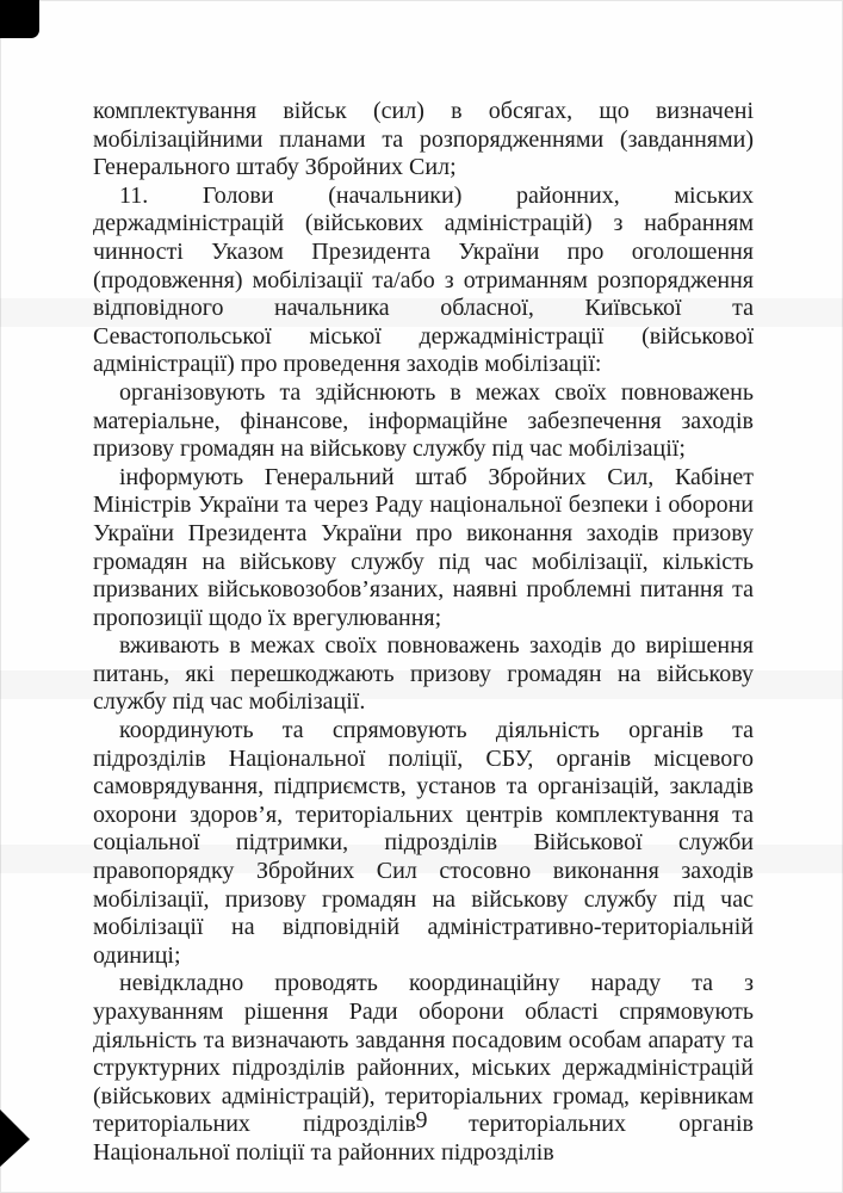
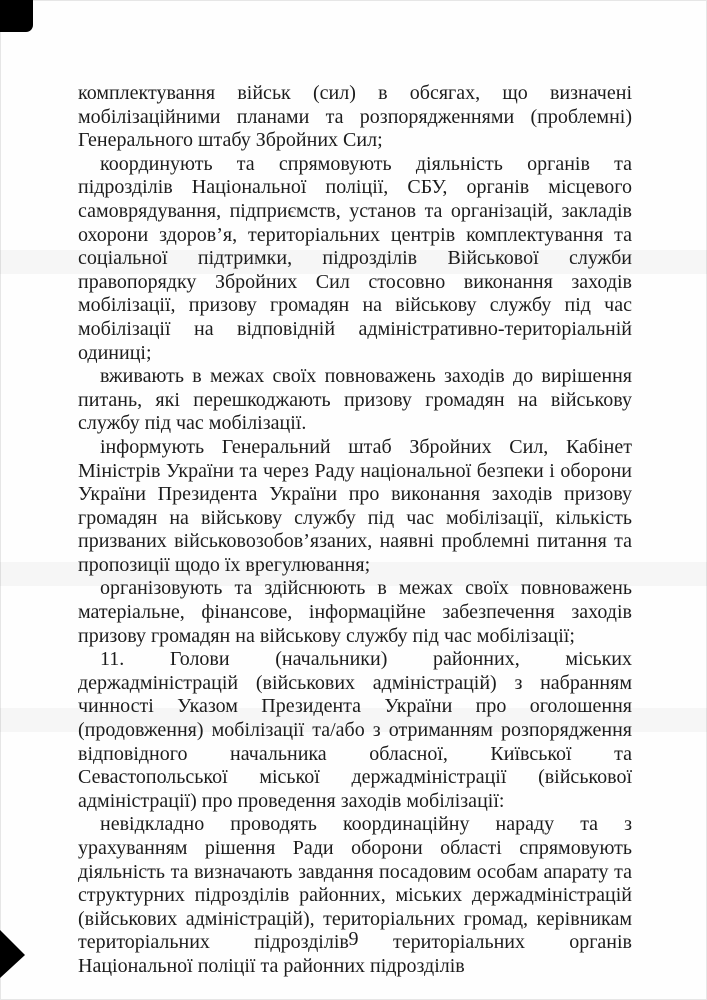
- комплектування військ (сил) в обсягах, що визначені мобілізаційними планами та розпорядженнями (завданнями) Генерального штабу Збройних Сил;
+ комплектування військ (сил) в обсягах, що визначені мобілізаційними планами та розпорядженнями (проблемні) Генерального штабу Збройних Сил;
- 11. Голови (начальники) районних, міських держадміністрацій (військових адміністрацій) з набранням чинності Указом Президента України про оголошення (продовження) мобілізації та/або з отриманням розпорядження відповідного начальника обласної, Київської та Севастопольської міської держадміністрації (військової адміністрації) про проведення заходів мобілізації:
+ координують та спрямовують діяльність органів та підрозділів Національної поліції, СБУ, органів місцевого самоврядування, підприємств, установ та організацій, закладів охорони здоров’я, територіальних центрів комплектування та соціальної підтримки, підрозділів Військової служби правопорядку Збройних Сил стосовно виконання заходів мобілізації, призову громадян на військову службу під час мобілізації на відповідній адміністративно-територіальній одиниці;
- організовують та здійснюють в межах своїх повноважень матеріальне, фінансове, інформаційне забезпечення заходів призову громадян на військову службу під час мобілізації;
+ вживають в межах своїх повноважень заходів до вирішення питань, які перешкоджають призову громадян на військову службу під час мобілізації.
  інформують Генеральний штаб Збройних Сил, Кабінет Міністрів України та через Раду національної безпеки і оборони України Президента України про виконання заходів призову громадян на військову службу під час мобілізації, кількість призваних військовозобов’язаних, наявні проблемні питання та пропозиції щодо їх врегулювання;
- вживають в межах своїх повноважень заходів до вирішення питань, які перешкоджають призову громадян на військову службу під час мобілізації.
+ організовують та здійснюють в межах своїх повноважень матеріальне, фінансове, інформаційне забезпечення заходів призову громадян на військову службу під час мобілізації;
- координують та спрямовують діяльність органів та підрозділів Національної поліції, СБУ, органів місцевого самоврядування, підприємств, установ та організацій, закладів охорони здоров’я, територіальних центрів комплектування та соціальної підтримки, підрозділів Військової служби правопорядку Збройних Сил стосовно виконання заходів мобілізації, призову громадян на військову службу під час мобілізації на відповідній адміністративно-територіальній одиниці;
+ 11. Голови (начальники) районних, міських держадміністрацій (військових адміністрацій) з набранням чинності Указом Президента України про оголошення (продовження) мобілізації та/або з отриманням розпорядження відповідного начальника обласної, Київської та Севастопольської міської держадміністрації (військової адміністрації) про проведення заходів мобілізації:
  невідкладно проводять координаційну нараду та з урахуванням рішення Ради оборони області спрямовують діяльність та визначають завдання посадовим особам апарату та структурних підрозділів районних, міських держадміністрацій (військових адміністрацій), територіальних громад, керівникам територіальних підрозділів територіальних органів Національної поліції та районних підрозділів
  9
